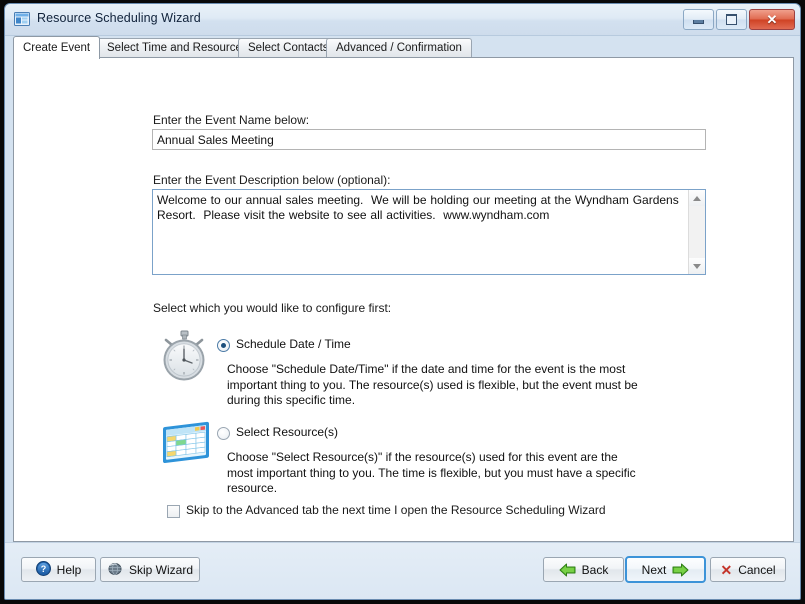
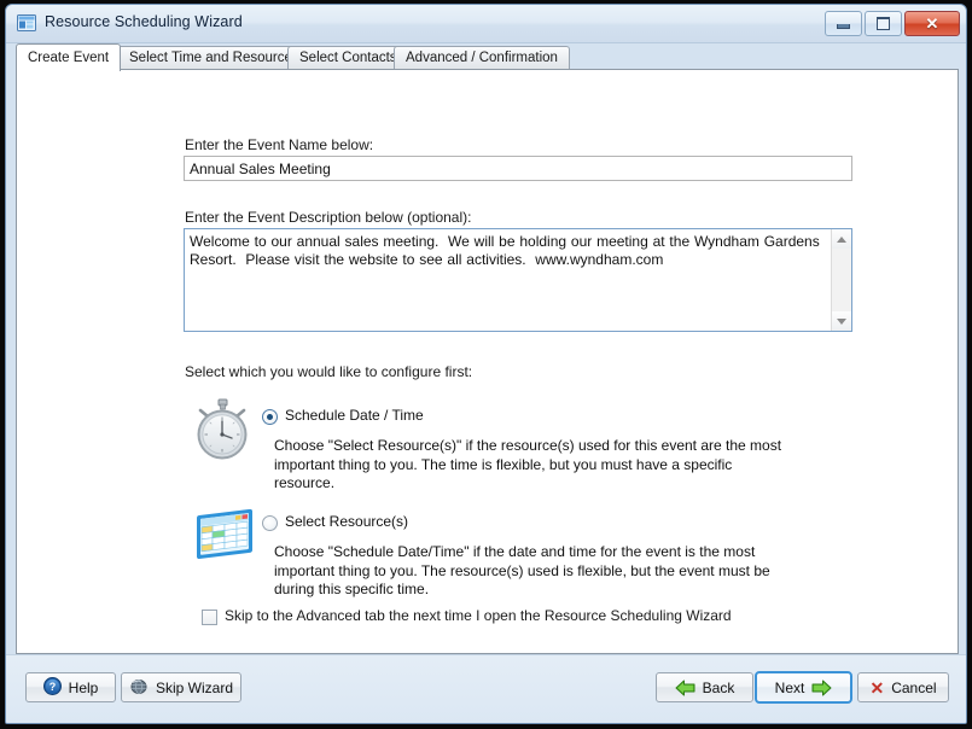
  Resource Scheduling Wizard
  ✕
  Create Event
  Select Time and Resourc
  Select Contact
  Advanced / Confirmation
  Enter the Event Name below:
  Annual Sales Meeting
  Enter the Event Description below (optional):
  Welcome to our annual sales meeting. We will be holding our meeting at the Wyndham Gardens Resort. Please visit the website to see all activities. www.wyndham.com
  Select which you would like to configure first:
  Schedule Date / Time
- Choose "Schedule Date/Time" if the date and time for the event is the most important thing to you. The resource(s) used is flexible, but the event must be during this specific time.
+ Choose "Select Resource(s)" if the resource(s) used for this event are the most important thing to you. The time is flexible, but you must have a specific resource.
  Select Resource(s)
- Choose "Select Resource(s)" if the resource(s) used for this event are the most important thing to you. The time is flexible, but you must have a specific resource.
+ Choose "Schedule Date/Time" if the date and time for the event is the most important thing to you. The resource(s) used is flexible, but the event must be during this specific time.
  Skip to the Advanced tab the next time I open the Resource Scheduling Wizard
  ?
  Help
  Skip Wizard
  Back
  Next
  ✕
  Cancel
